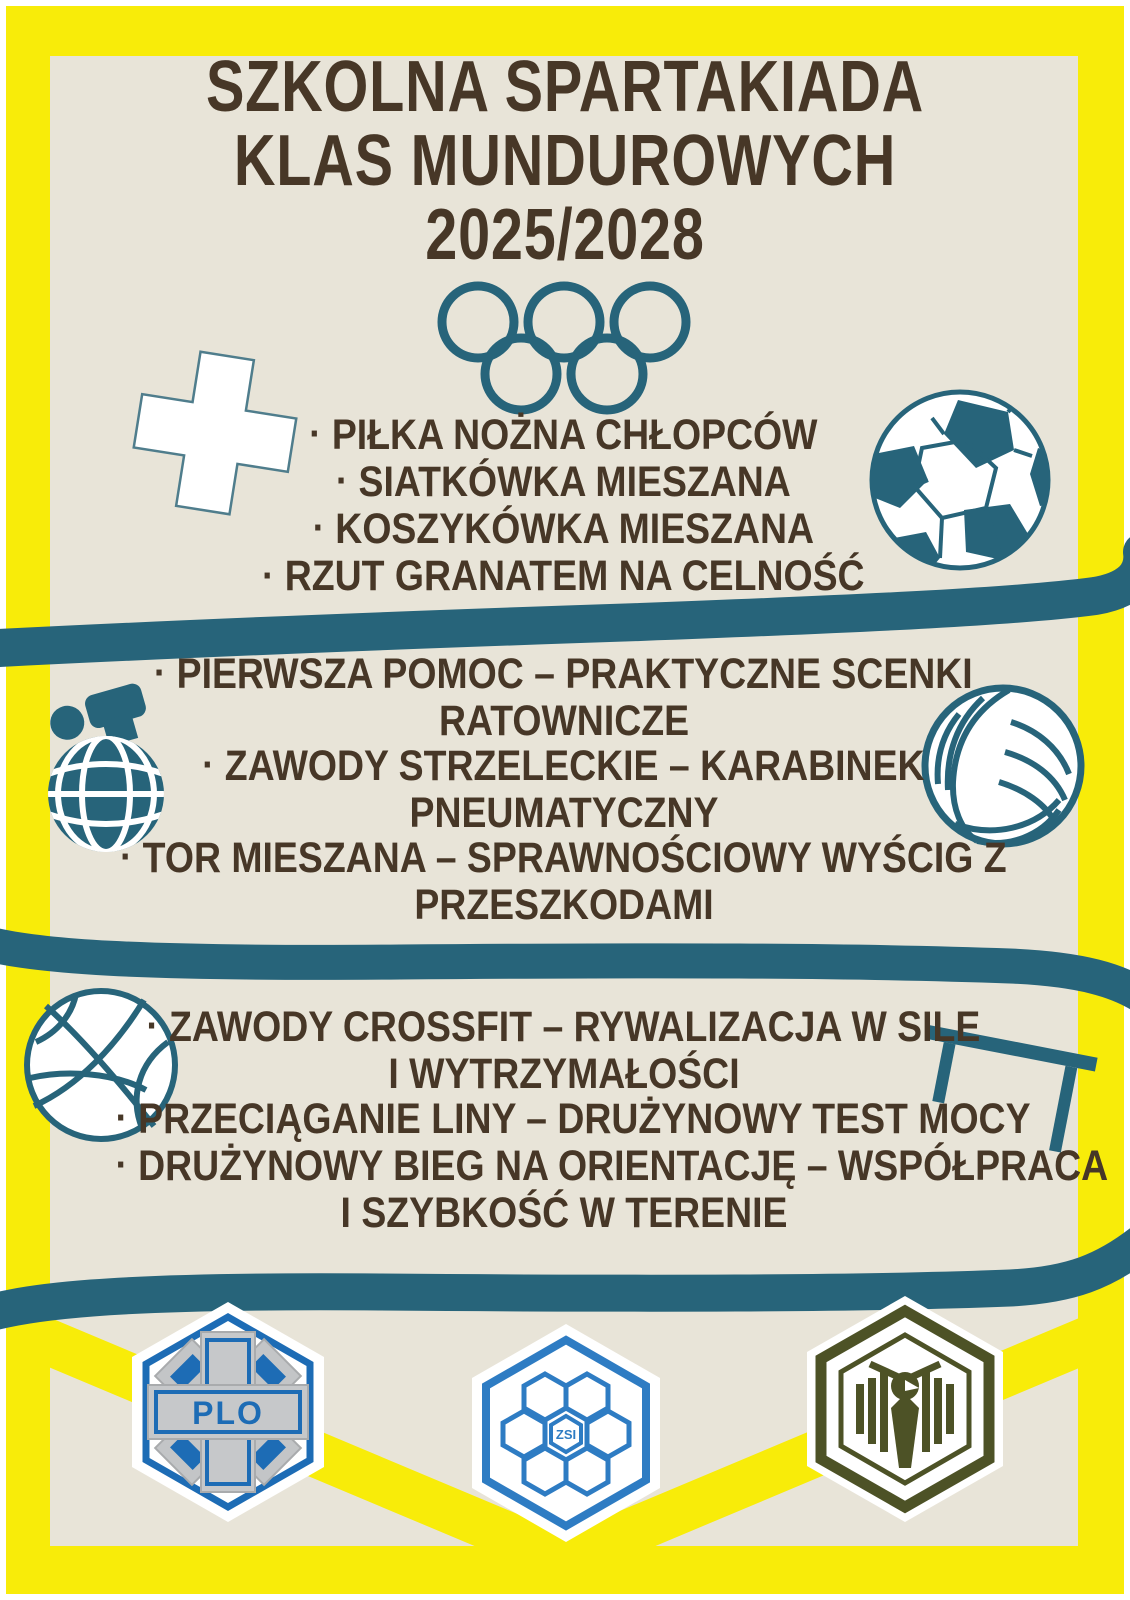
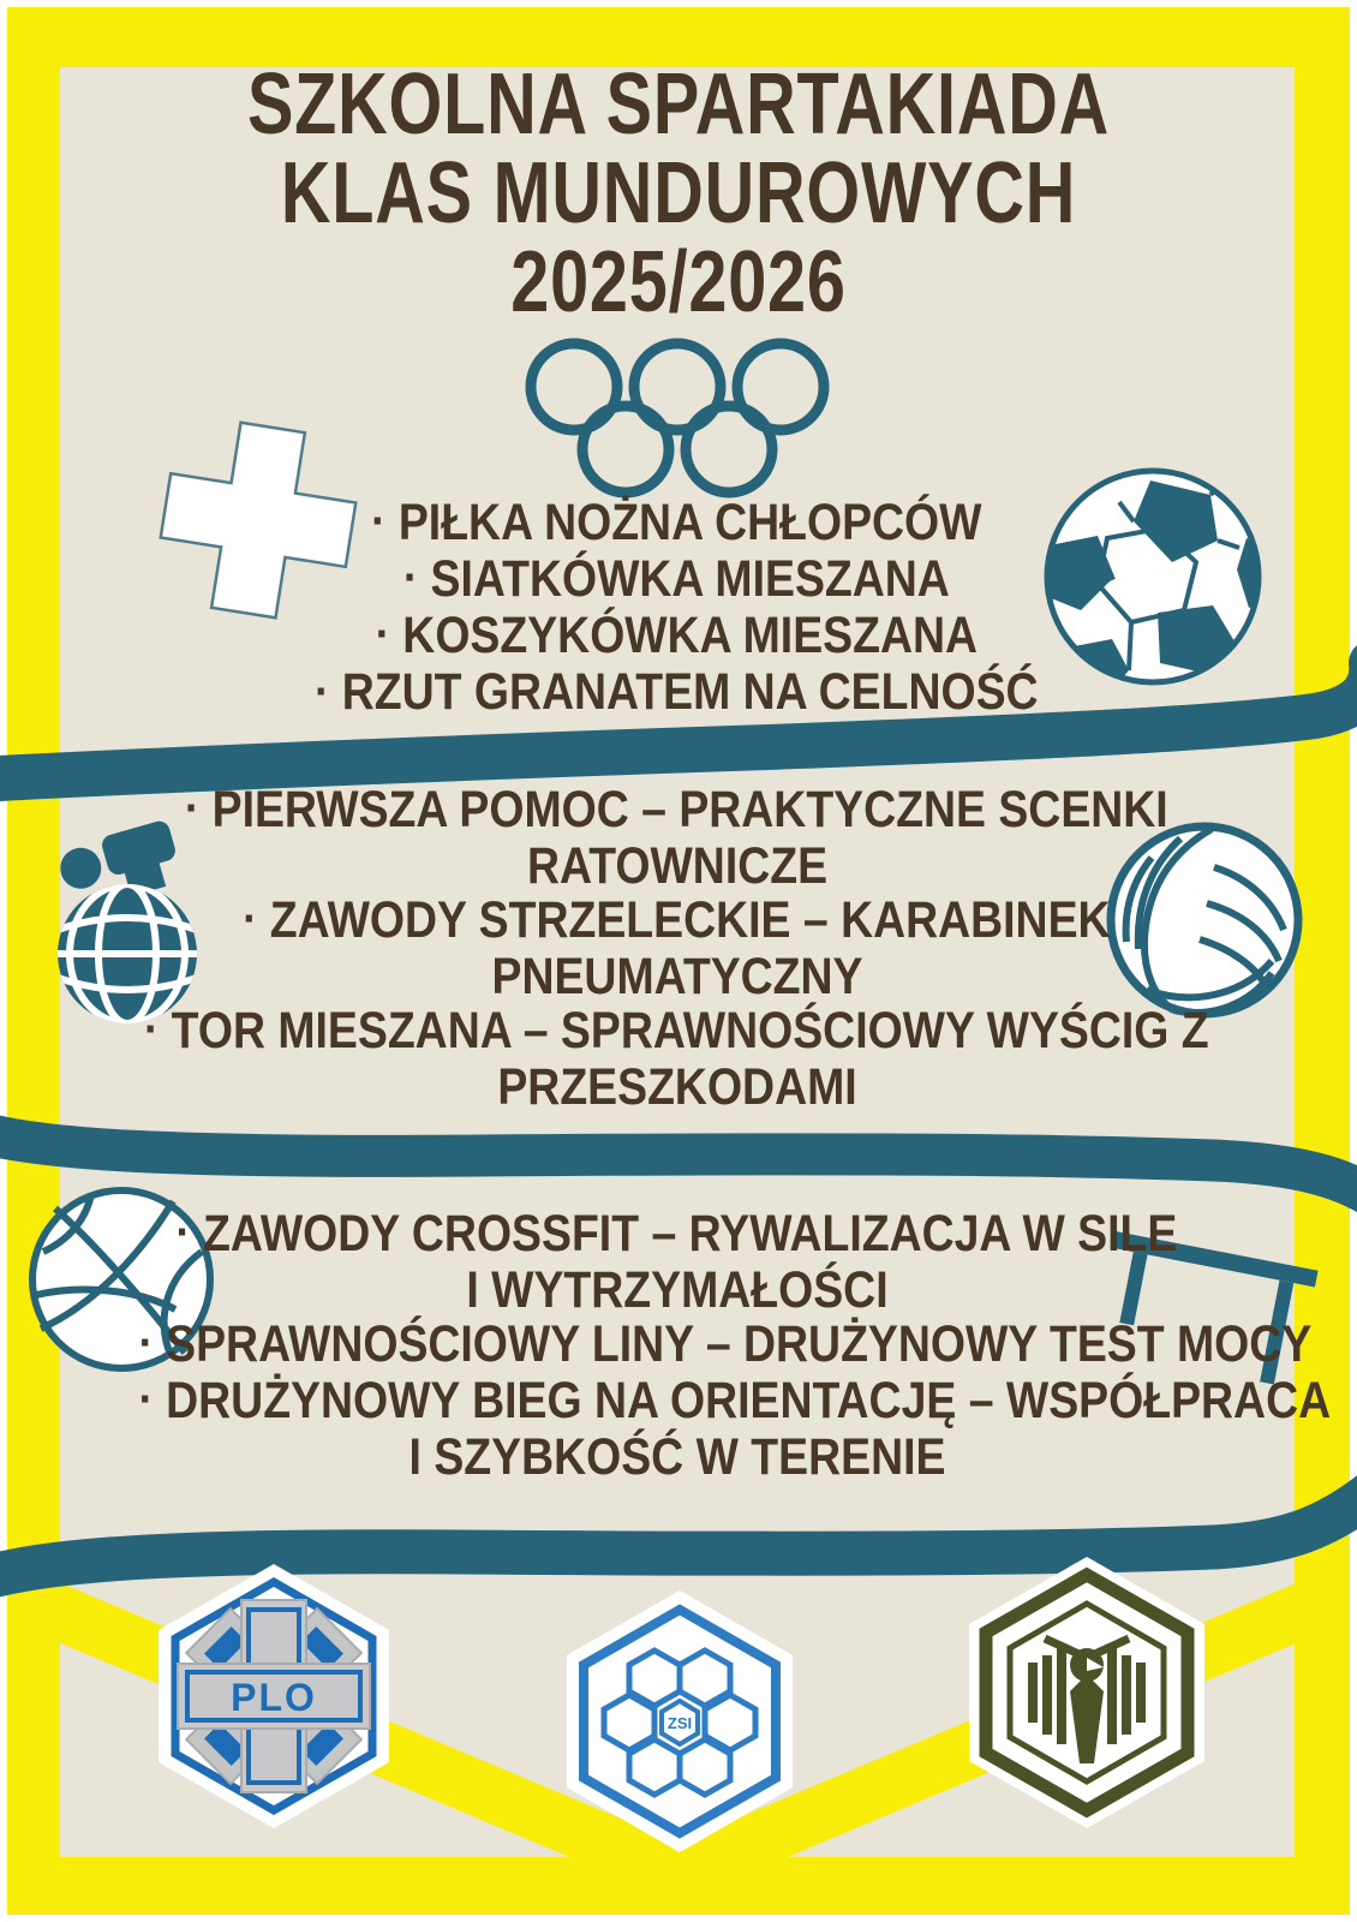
  SZKOLNA SPARTAKIADA
  KLAS MUNDUROWYCH
- 2025/2028
+ 2025/2026
  ▪ PIŁKA NOŻNA CHŁOPCÓW
  ▪ SIATKÓWKA MIESZANA
  ▪ KOSZYKÓWKA MIESZANA
  ▪ RZUT GRANATEM NA CELNOŚĆ
  ▪ PIERWSZA POMOC – PRAKTYCZNE SCENKI
  RATOWNICZE
  ▪ ZAWODY STRZELECKIE – KARABINEK
  PNEUMATYCZNY
  ▪ TOR MIESZANA – SPRAWNOŚCIOWY WYŚCIG Z
  PRZESZKODAMI
  ▪ ZAWODY CROSSFIT – RYWALIZACJA W SILE
  I WYTRZYMAŁOŚCI
- ▪ PRZECIĄGANIE LINY – DRUŻYNOWY TEST MOCY
+ ▪ SPRAWNOŚCIOWY LINY – DRUŻYNOWY TEST MOCY
  ▪ DRUŻYNOWY BIEG NA ORIENTACJĘ – WSPÓŁPRACA
  I SZYBKOŚĆ W TERENIE
  PLO
  ZSI
